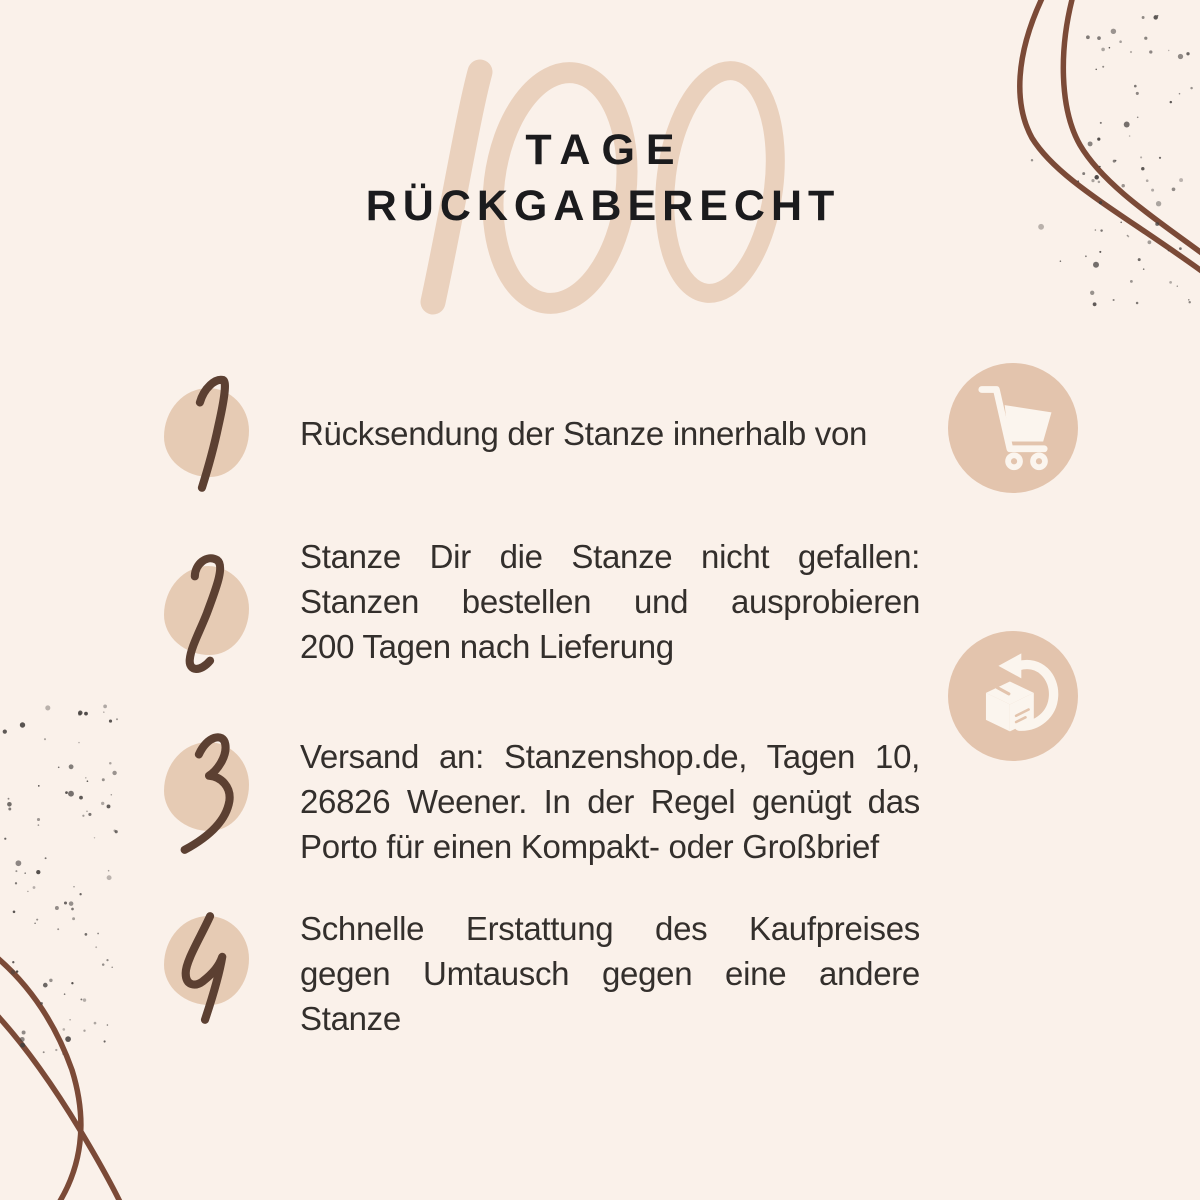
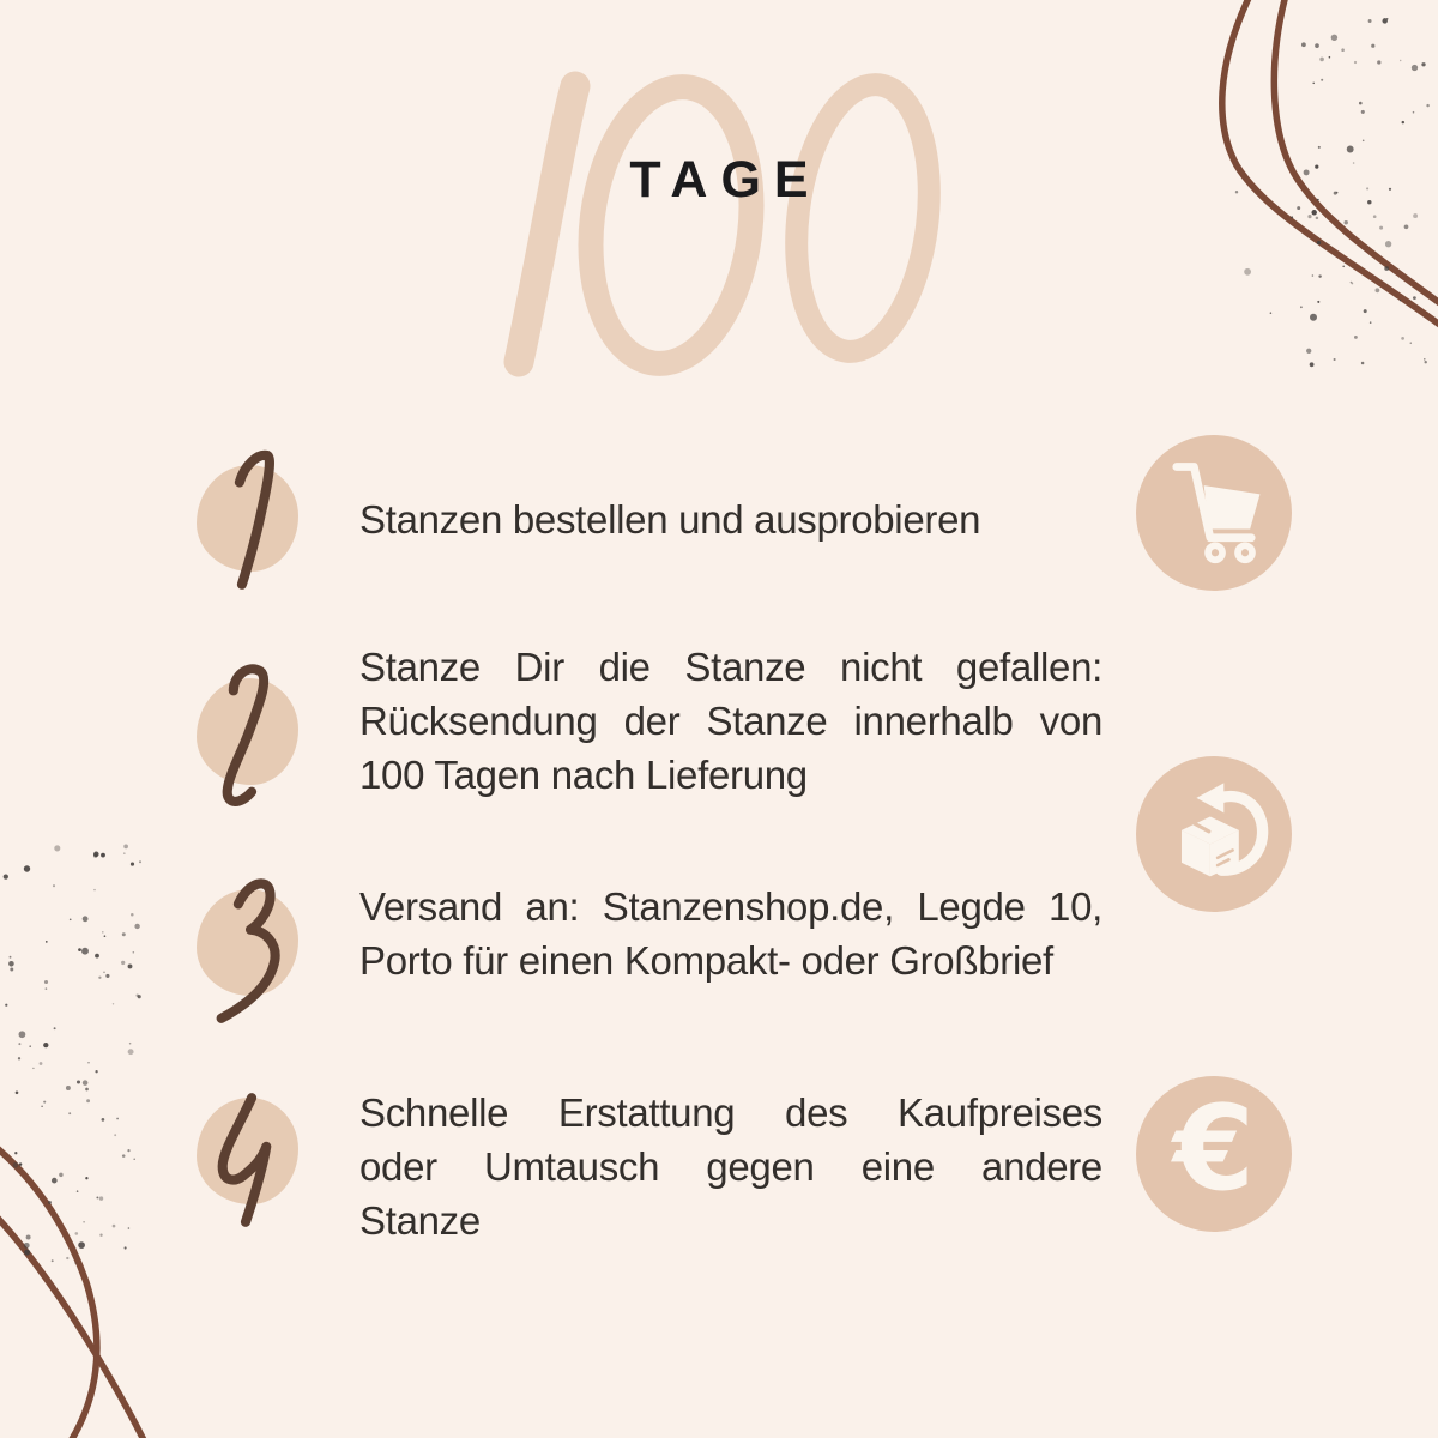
  TAGE
- RÜCKGABERECHT
- Rücksendung der Stanze innerhalb von
+ Stanzen bestellen und ausprobieren
  Stanze Dir die Stanze nicht gefallen:
- Stanzen bestellen und ausprobieren
+ Rücksendung der Stanze innerhalb von
- 200 Tagen nach Lieferung
+ 100 Tagen nach Lieferung
- Versand an: Stanzenshop.de, Tagen 10,
+ Versand an: Stanzenshop.de, Legde 10,
- 26826 Weener. In der Regel genügt das
  Porto für einen Kompakt- oder Großbrief
  Schnelle Erstattung des Kaufpreises
- gegen Umtausch gegen eine andere
+ oder Umtausch gegen eine andere
  Stanze
+ €
